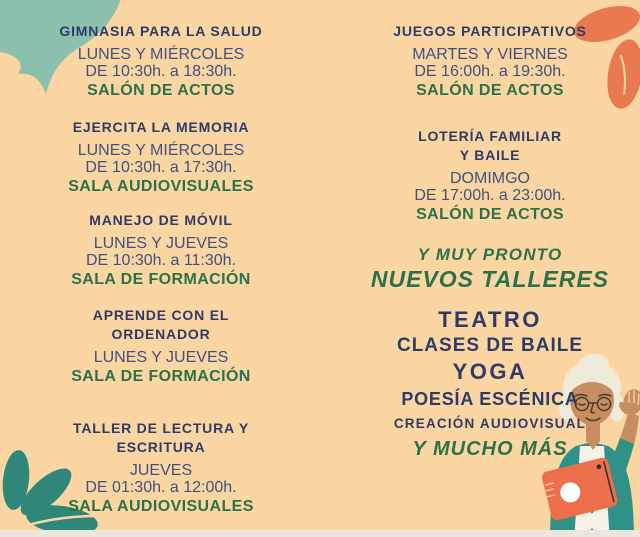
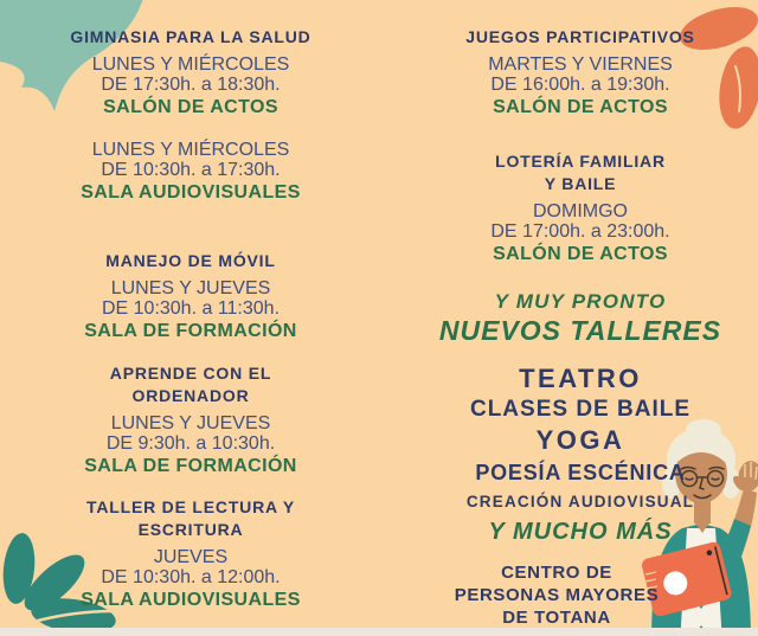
  GIMNASIA PARA LA SALUD
  LUNES Y MIÉRCOLES
- DE 10:30h. a 18:30h.
+ DE 17:30h. a 18:30h.
  SALÓN DE ACTOS
- EJERCITA LA MEMORIA
  LUNES Y MIÉRCOLES
  DE 10:30h. a 17:30h.
  SALA AUDIOVISUALES
  MANEJO DE MÓVIL
  LUNES Y JUEVES
  DE 10:30h. a 11:30h.
  SALA DE FORMACIÓN
  APRENDE CON EL
  ORDENADOR
  LUNES Y JUEVES
+ DE 9:30h. a 10:30h.
  SALA DE FORMACIÓN
  TALLER DE LECTURA Y
  ESCRITURA
  JUEVES
- DE 01:30h. a 12:00h.
+ DE 10:30h. a 12:00h.
  SALA AUDIOVISUALES
  JUEGOS PARTICIPATIVOS
  MARTES Y VIERNES
  DE 16:00h. a 19:30h.
  SALÓN DE ACTOS
  LOTERÍA FAMILIAR
  Y BAILE
  DOMIMGO
  DE 17:00h. a 23:00h.
  SALÓN DE ACTOS
  Y MUY PRONTO
  NUEVOS TALLERES
  TEATRO
  CLASES DE BAILE
  YOGA
  POESÍA ESCÉNICA
  CREACIÓN AUDIOVISUAL
  Y MUCHO MÁS
+ CENTRO DE
+ PERSONAS MAYORES
+ DE TOTANA
